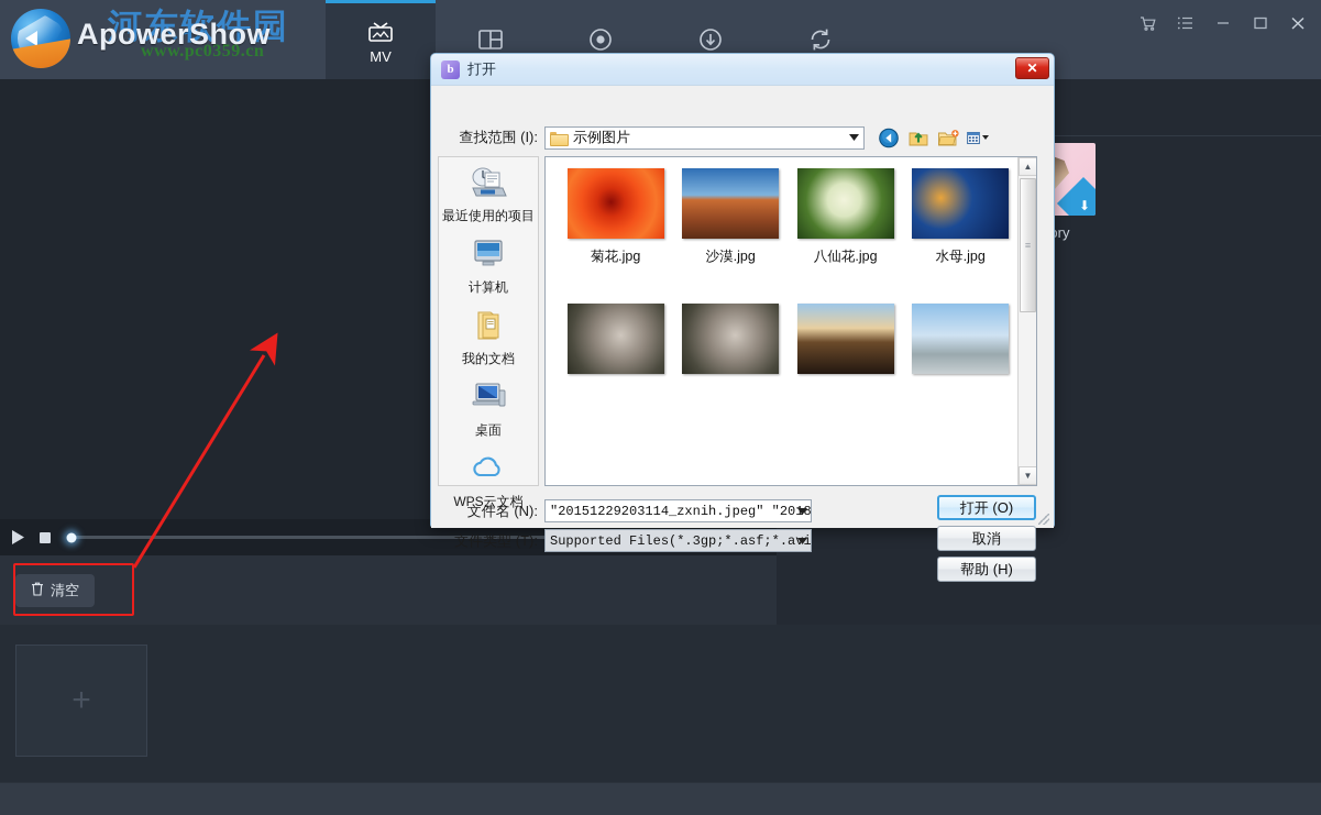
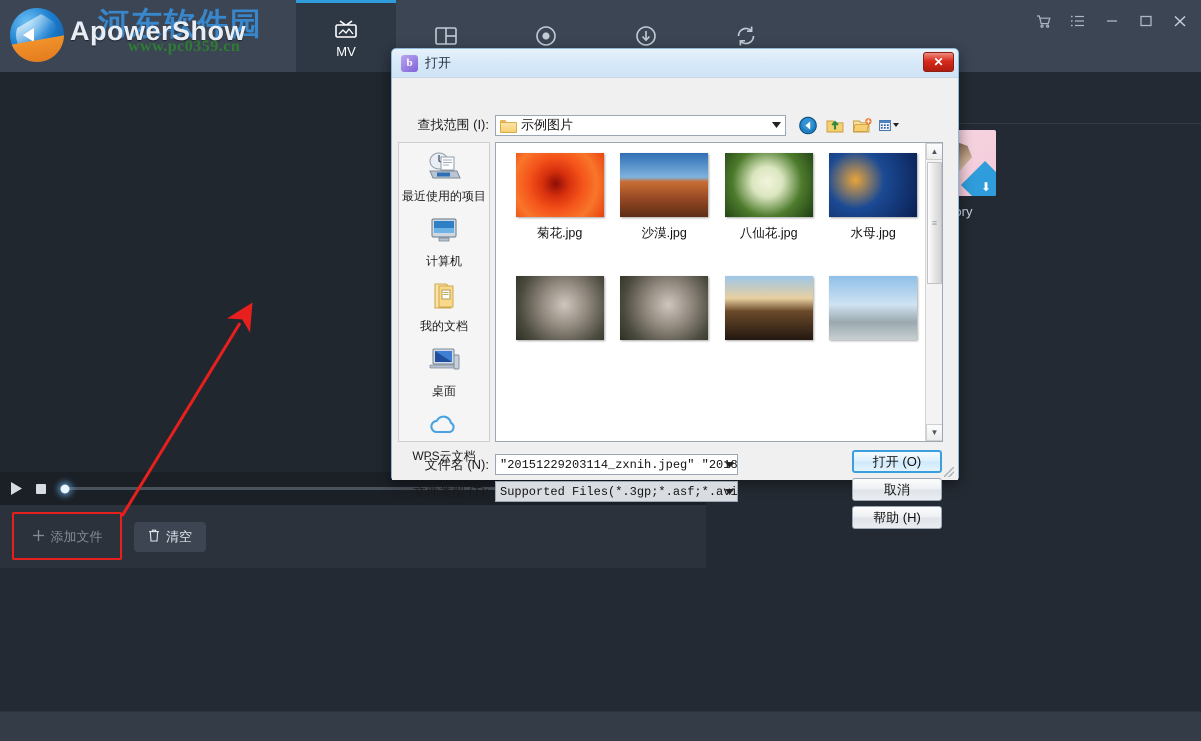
  河东软件园
  ApowerShow
  www.pc0359.cn
  MV
+ 添加文件
  清空
- +
  ⬇
  b
  打开
  ✕
  查找范围 (I):
  示例图片
  最近使用的项目
  计算机
  我的文档
  桌面
  WPS云文档
  菊花.jpg
  沙漠.jpg
  八仙花.jpg
  水母.jpg
  ▲
  ≡
  ▼
  文件名 (N):
  "20151229203114_zxnih.jpeg" "2018
  文件类型 (T):
  Supported Files(*.3gp;*.asf;*.avi
  打开 (O)
  取消
  帮助 (H)
